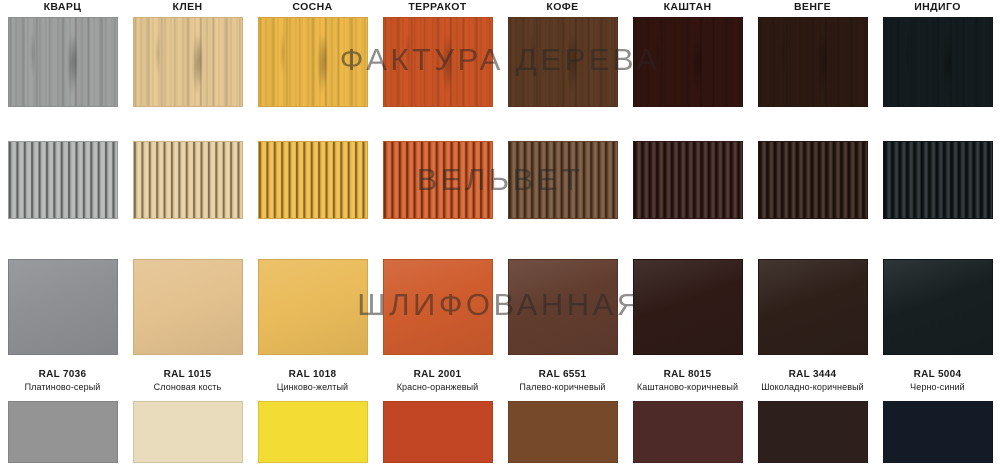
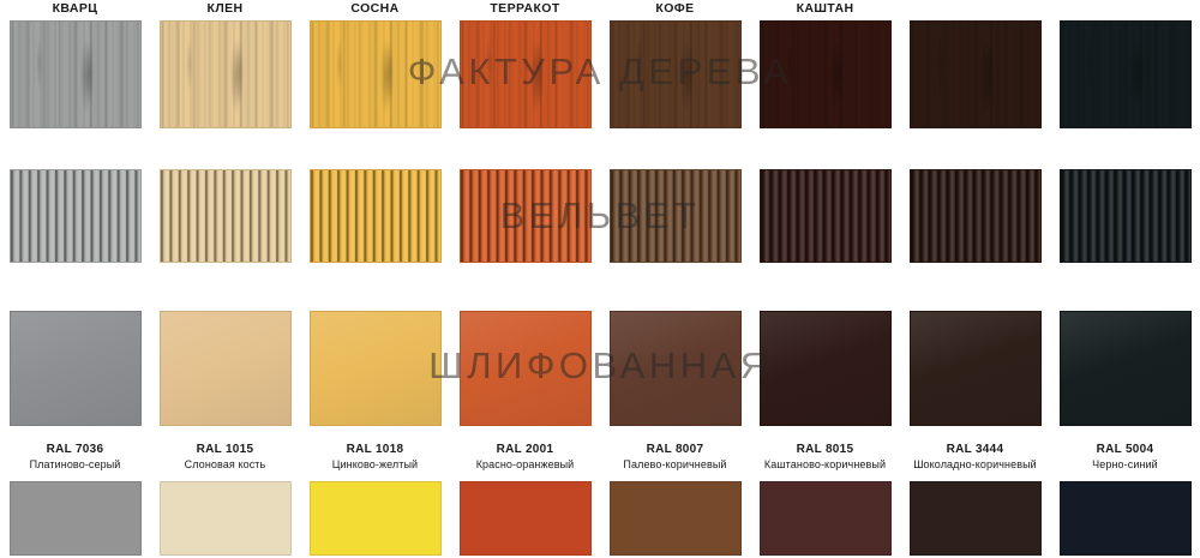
  КВАРЦ
  КЛЕН
  СОСНА
  ТЕРРАКОТ
  КОФЕ
  КАШТАН
- ВЕНГЕ
- ИНДИГО
  ФАКТУРА ДЕРЕВА
  ВЕЛЬВЕТ
  ШЛИФОВАННАЯ
  RAL 7036
  Платиново-серый
  RAL 1015
  Слоновая кость
  RAL 1018
  Цинково-желтый
  RAL 2001
  Красно-оранжевый
- RAL 6551
+ RAL 8007
  Палево-коричневый
  RAL 8015
  Каштаново-коричневый
  RAL 3444
  Шоколадно-коричневый
  RAL 5004
  Черно-синий
